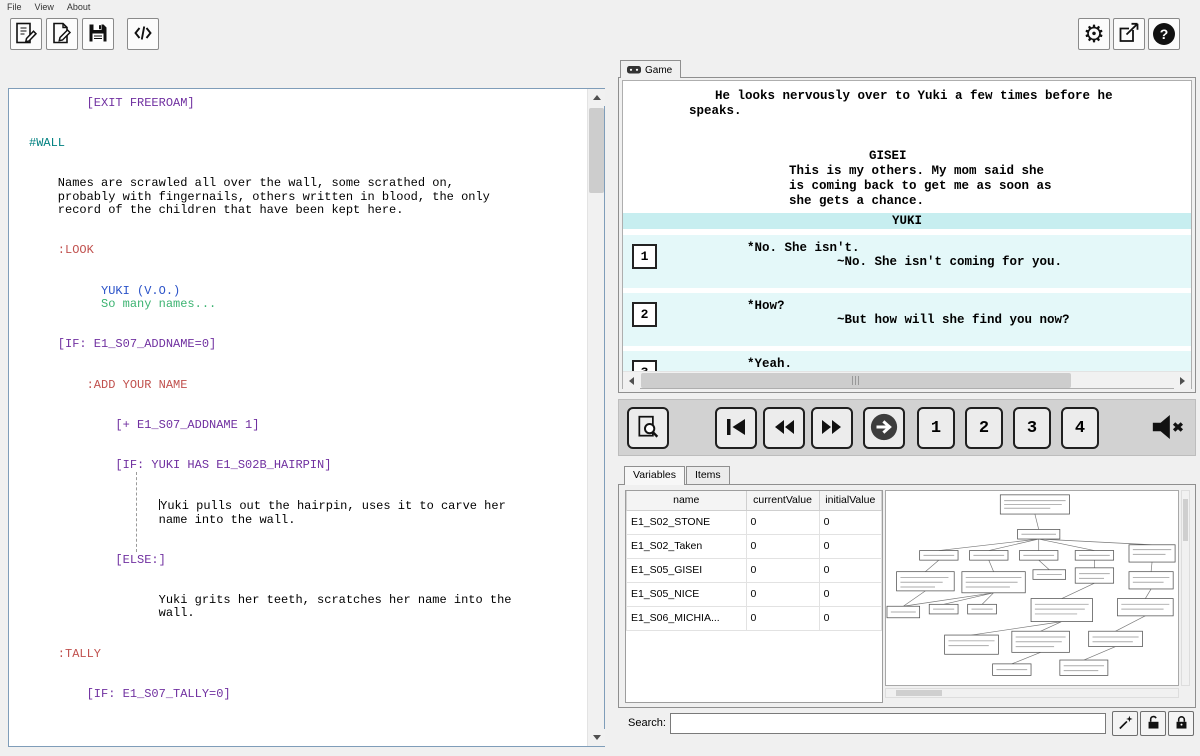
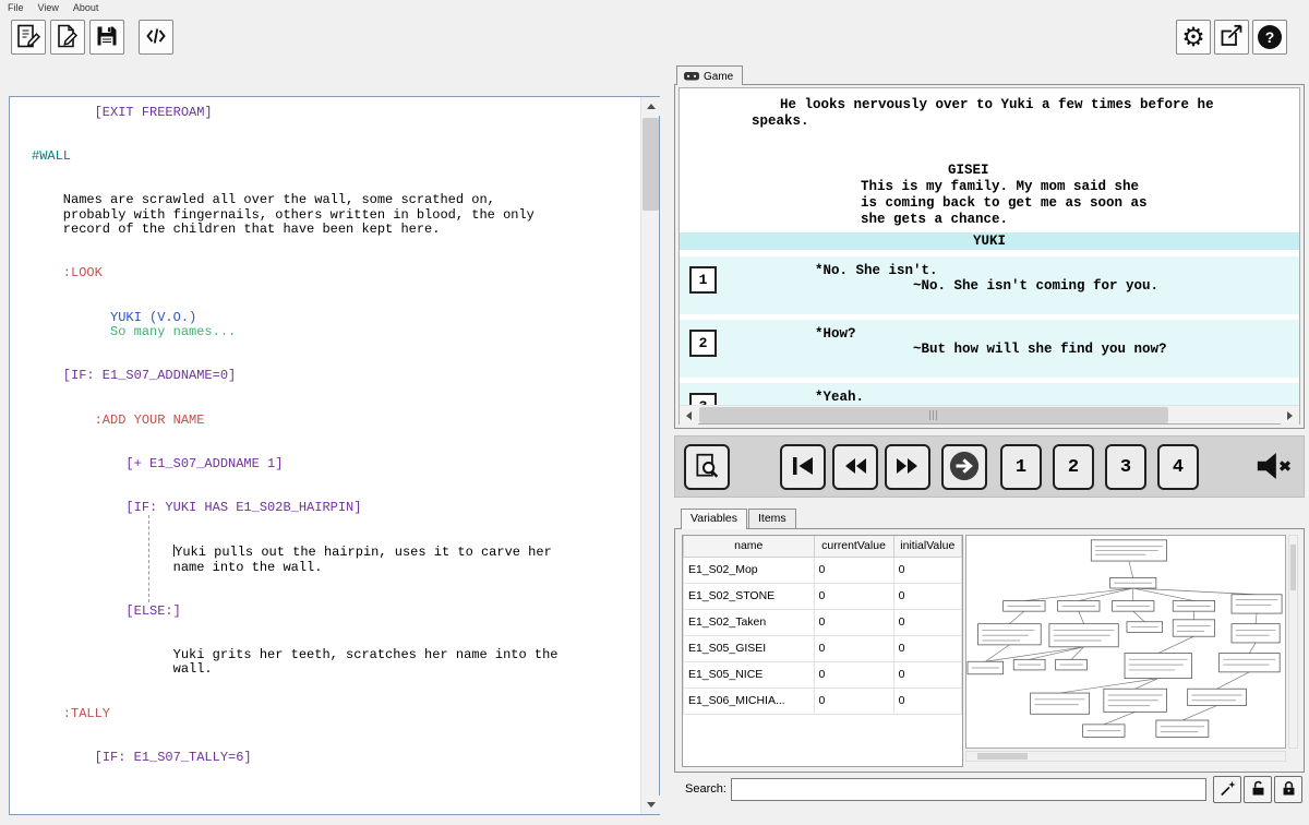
  File
  View
  About
  ⚙
  ?
- [EXIT FREEROAM] #WALL Names are scrawled all over the wall, some scrathed on, probably with fingernails, others written in blood, the only record of the children that have been kept here. :LOOK YUKI (V.O.) So many names... [IF: E1_S07_ADDNAME=0] :ADD YOUR NAME [+ E1_S07_ADDNAME 1] [IF: YUKI HAS E1_S02B_HAIRPIN] Yuki pulls out the hairpin, uses it to carve her name into the wall. [ELSE:] Yuki grits her teeth, scratches her name into the wall. :TALLY [IF: E1_S07_TALLY=0]
+ [EXIT FREEROAM] #WALL Names are scrawled all over the wall, some scrathed on, probably with fingernails, others written in blood, the only record of the children that have been kept here. :LOOK YUKI (V.O.) So many names... [IF: E1_S07_ADDNAME=0] :ADD YOUR NAME [+ E1_S07_ADDNAME 1] [IF: YUKI HAS E1_S02B_HAIRPIN] Yuki pulls out the hairpin, uses it to carve her name into the wall. [ELSE:] Yuki grits her teeth, scratches her name into the wall. :TALLY [IF: E1_S07_TALLY=6]
  Game
  He looks nervously over to Yuki a few times before he
  speaks.
  GISEI
- This is my others. My mom said she
+ This is my family. My mom said she
  is coming back to get me as soon as
  she gets a chance.
  YUKI
  1
  *No. She isn't.
  ~No. She isn't coming for you.
  2
  *How?
  ~But how will she find you now?
  *Yeah.
  1
  2
  3
  4
  Variables
  Items
  name	currentValue	initialValue
+ E1_S02_Mop	0	0
  E1_S02_STONE	0	0
  E1_S02_Taken	0	0
  E1_S05_GISEI	0	0
  E1_S05_NICE	0	0
  E1_S06_MICHIA...	0	0
  Search:
